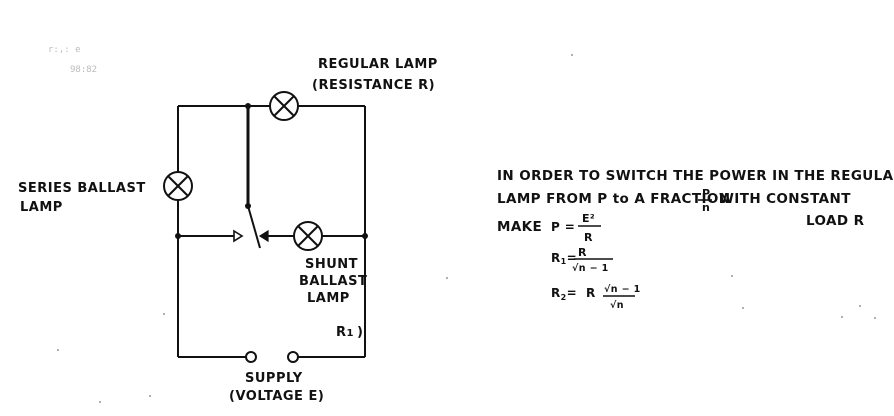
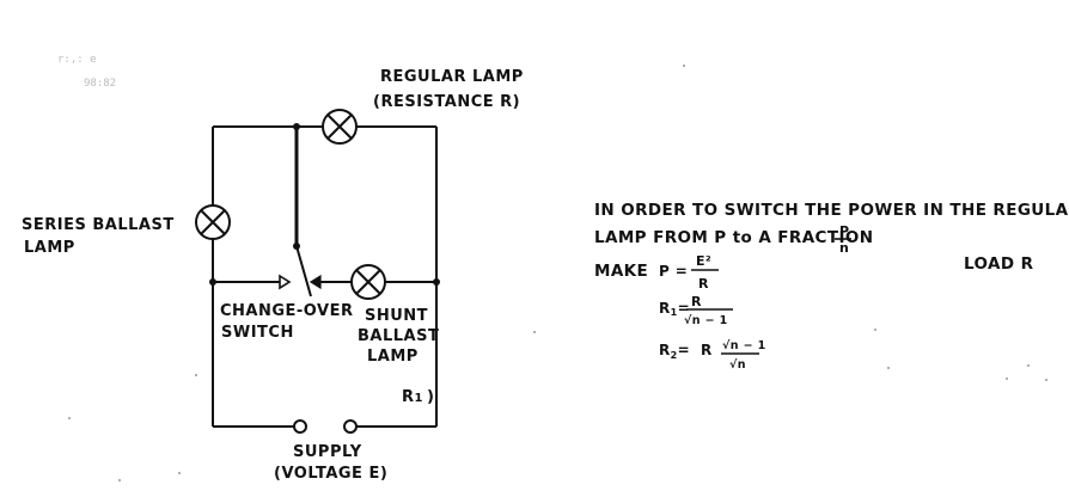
  r:,: e
  98:82
  REGULAR LAMP
  (RESISTANCE R)
  SERIES BALLAST
  LAMP
+ CHANGE-OVER
+ SWITCH
  SHUNT
  BALLAST
  LAMP
  R1 )
  SUPPLY
  (VOLTAGE E)
  IN ORDER TO SWITCH THE POWER IN THE REGULA
  LAMP FROM P to A FRACTION
  P
  n
- WITH CONSTANT
  LOAD R
  MAKE
  P =
  E²
  R
  R1=
  R
  √n − 1
  R2 =
  R
  √n − 1
  √n
